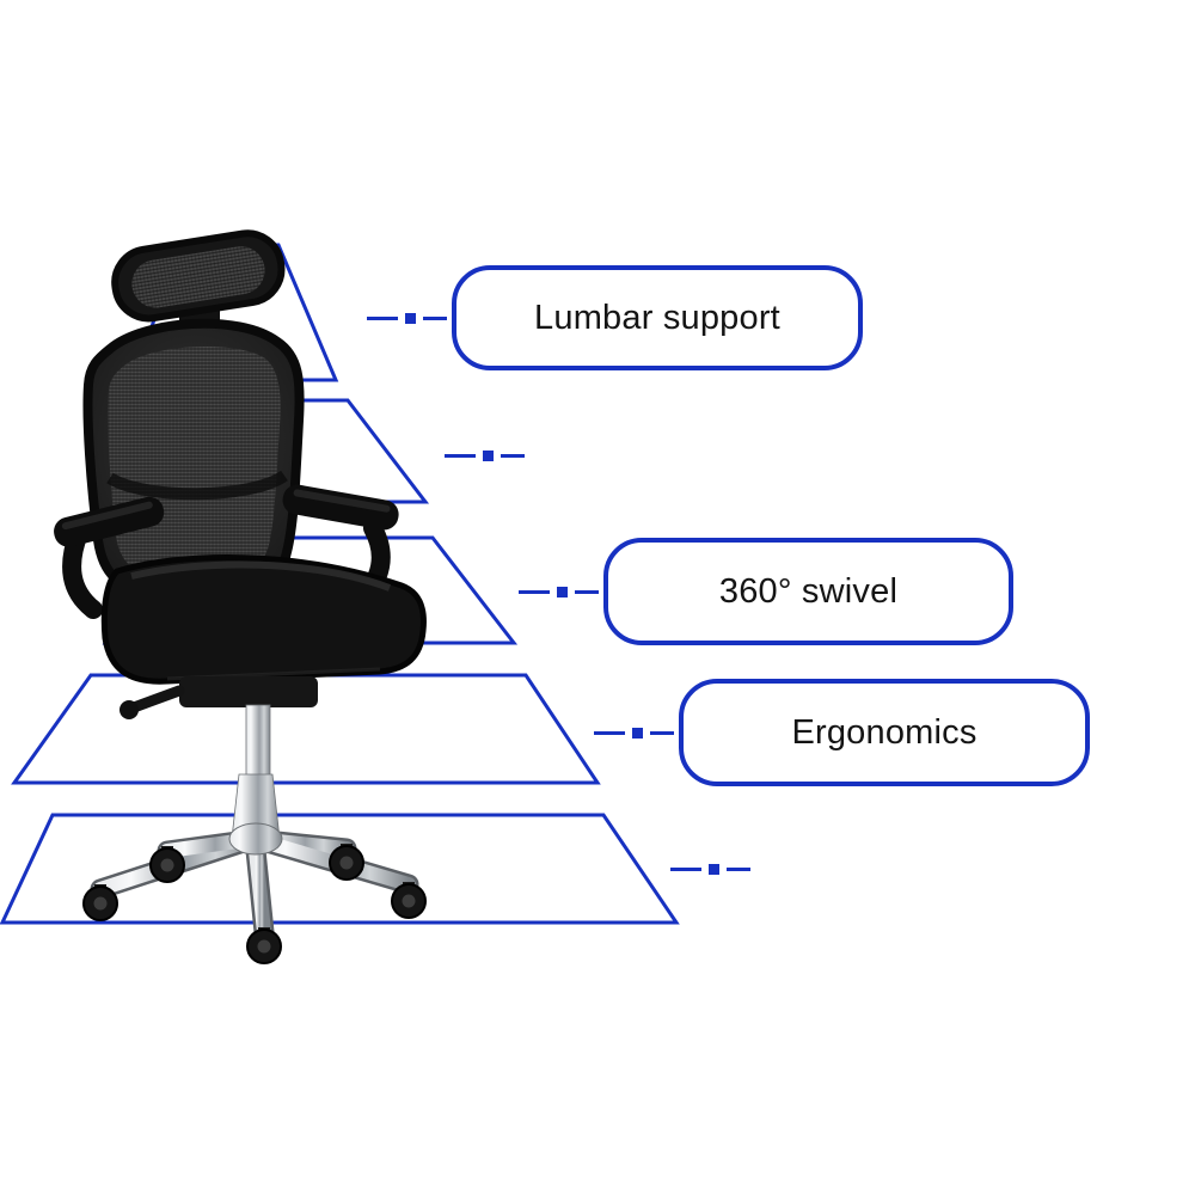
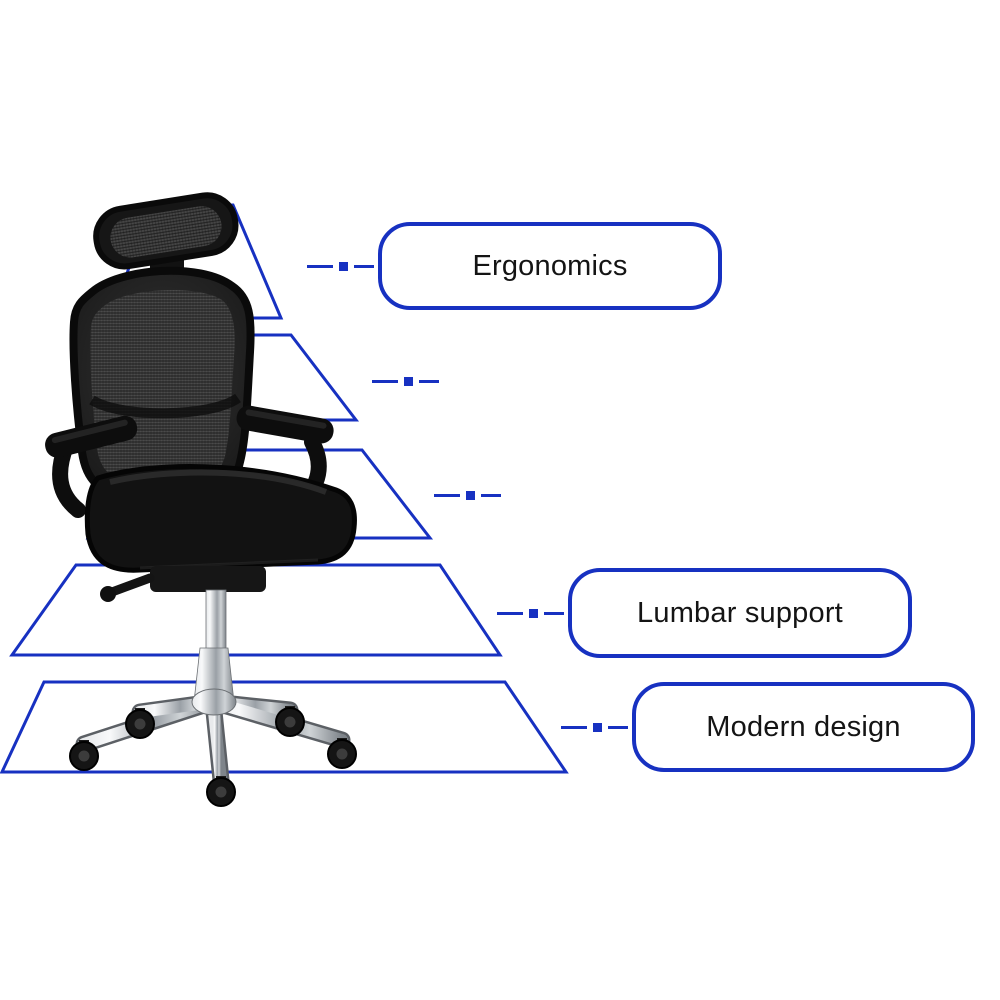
- Lumbar support
+ Ergonomics
- 360° swivel
- Ergonomics
+ Lumbar support
+ Modern design
